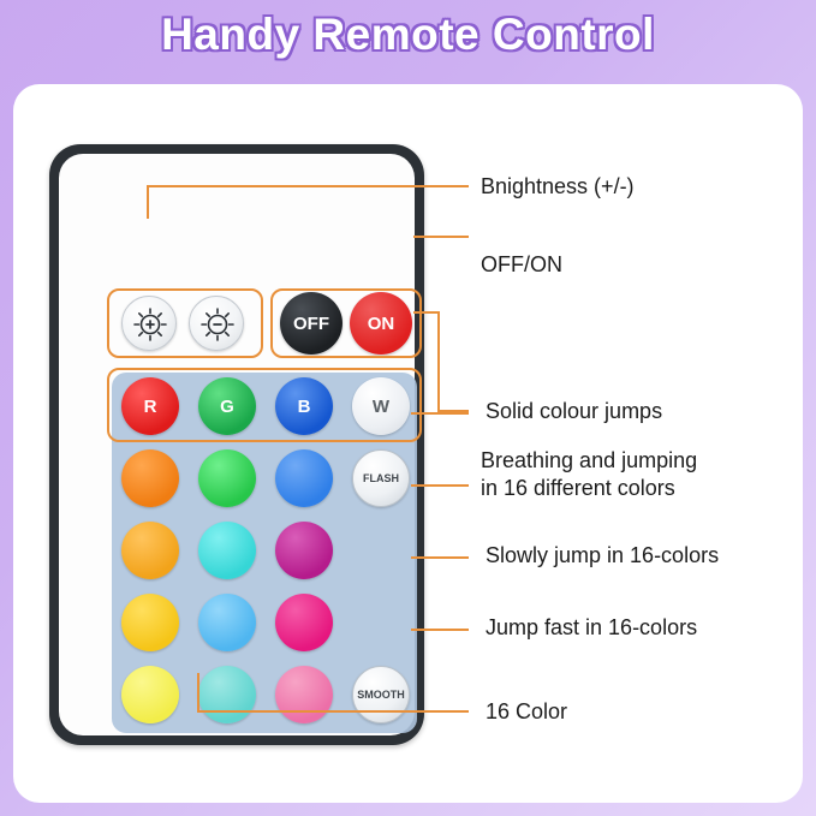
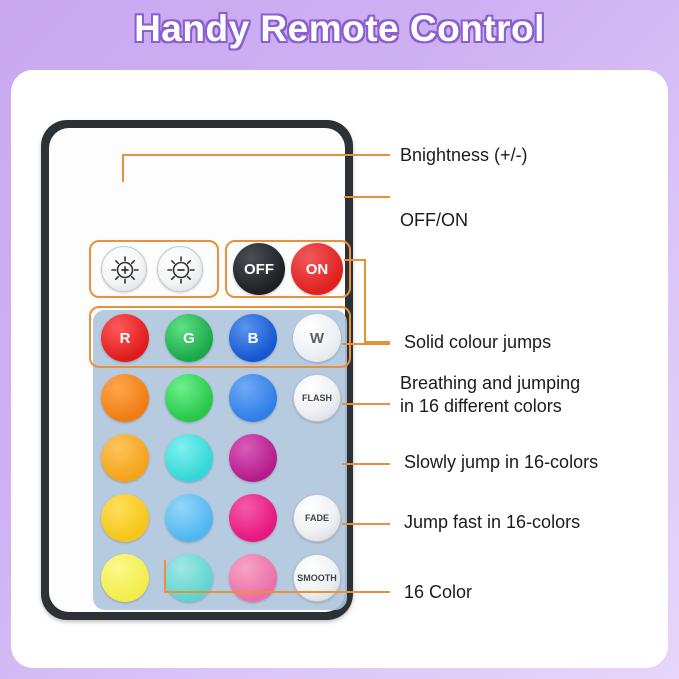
  Handy Remote Control
  OFF
  ON
  R
  G
  B
  W
  FLASH
+ FADE
  SMOOTH
  Bnightness (+/-)
  OFF/ON
  Solid colour jumps
  Breathing and jumping
  in 16 different colors
  Slowly jump in 16-colors
  Jump fast in 16-colors
  16 Color
